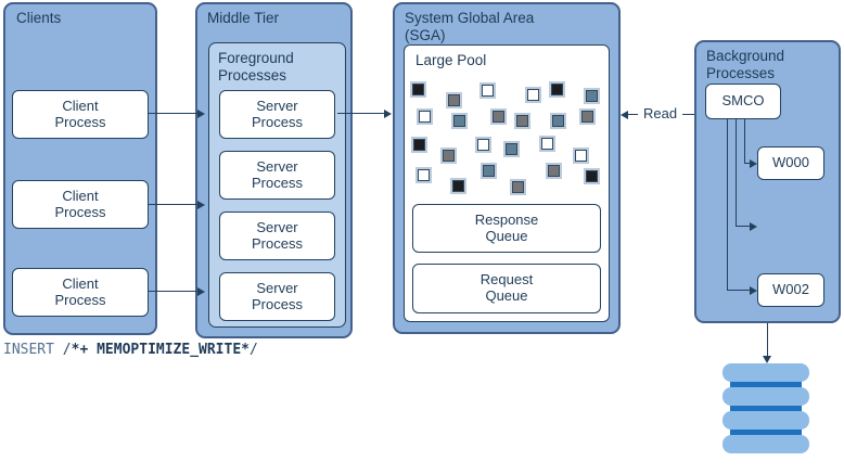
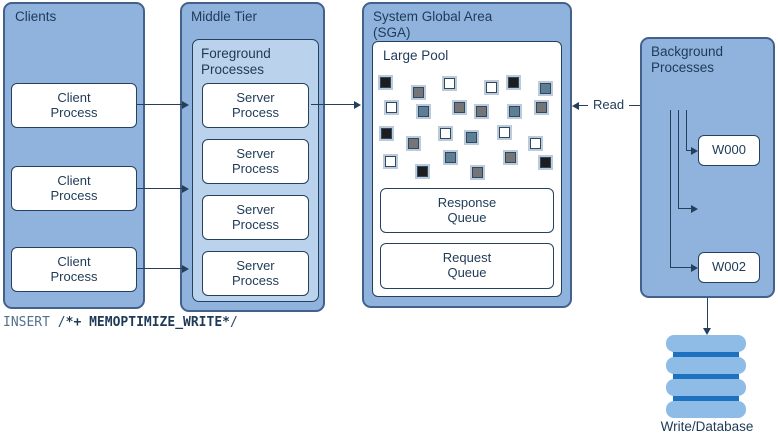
  Clients
  Client
  Process
  Client
  Process
  Client
  Process
  Middle Tier
  Foreground
  Processes
  Server
  Process
  Server
  Process
  Server
  Process
  Server
  Process
  System Global Area
  (SGA)
  Large Pool
  Response
  Queue
  Request
  Queue
  Background
  Processes
- SMCO
  W000
  W002
  Read
+ Write/Database
  INSERT /*+ MEMOPTIMIZE_WRITE*/
